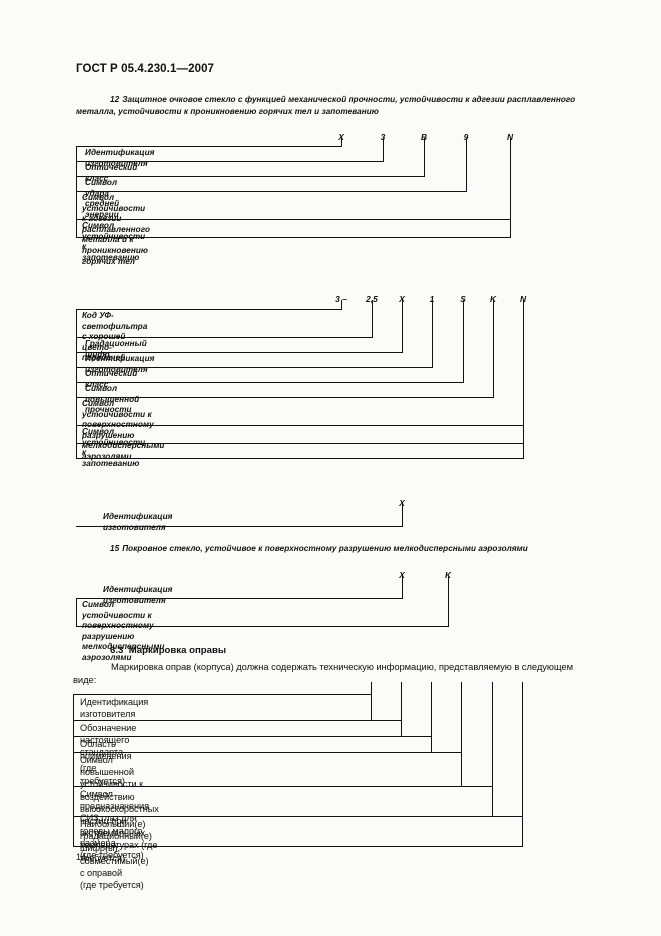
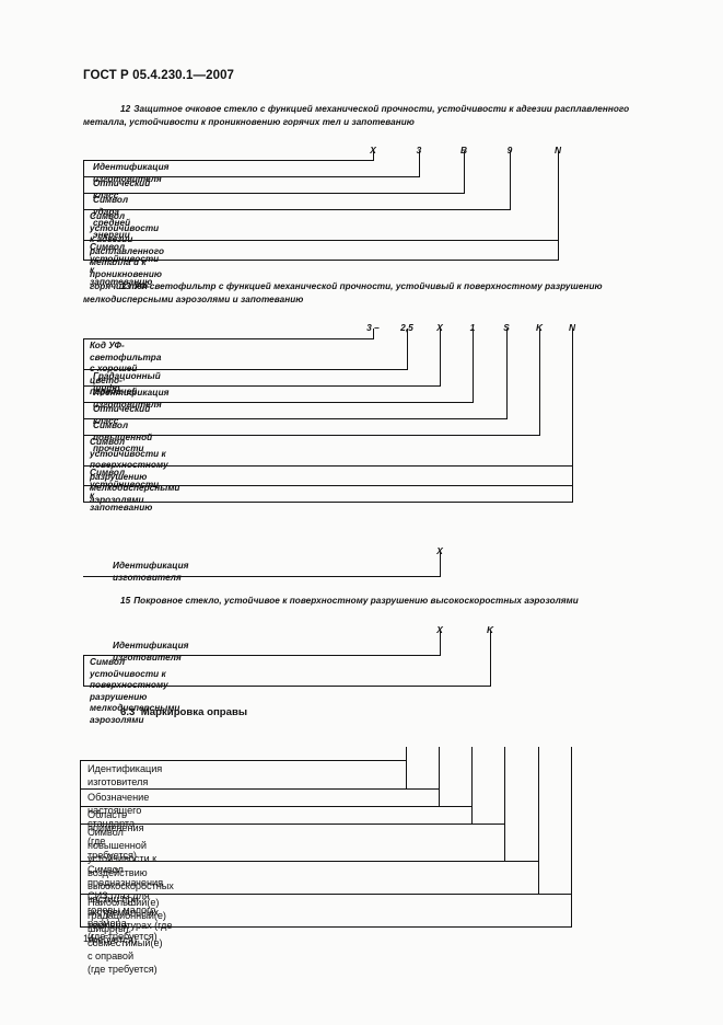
  ГОСТ Р 05.4.230.1—2007
  12 Защитное очковое стекло с функцией механической прочности, устойчивости к адгезии расплавленного металла, устойчивости к проникновению горячих тел и запотеванию
  X
  3
  B
  9
  N
  Идентификация изготовителя
  Оптический класс
  Символ удара средней энергии
  Символ устойчивости к адгезии расплавленного металла и к
  проникновению горячих тел
  Символ устойчивости к запотеванию
+ 13 УФ-светофильтр с функцией механической прочности, устойчивый к поверхностному разрушению мелкодисперсными аэрозолями и запотеванию
  3 –
  2,5
  X
  1
  S
  K
  N
  Код УФ-светофильтра с хорошей цвето-
  передачей
  Градационный шифр
  Идентификация изготовителя
  Оптический класс
  Символ повышенной прочности
  Символ устойчивости к поверхностному разрушению
  мелкодисперсными аэрозолями
  Символ устойчивости к запотеванию
  X
  Идентификация изготовителя
- 15 Покровное стекло, устойчивое к поверхностному разрушению мелкодисперсными аэрозолями
+ 15 Покровное стекло, устойчивое к поверхностному разрушению высокоскоростных аэрозолями
  X
  K
  Идентификация изготовителя
  Символ устойчивости к поверхностному разрушению
  мелкодисперсными аэрозолями
  6.3 Маркировка оправы
- Маркировка оправ (корпуса) должна содержать техническую информацию, представляемую в следующем виде:
  Идентификация изготовителя
  Обозначение настоящего стандарта
  Область применения (где требуется)
  Символ повышенной устойчивости к воздействию высокоскоростных
  частиц при экстремальных температурах (где требуется)
  Символ предназначения СИЗ глаз для головы малого размера
  (где требуется)
  Наибольший(е) градационный(е) шифр(ы), совместимый(е) с оправой
  (где требуется)
  14
